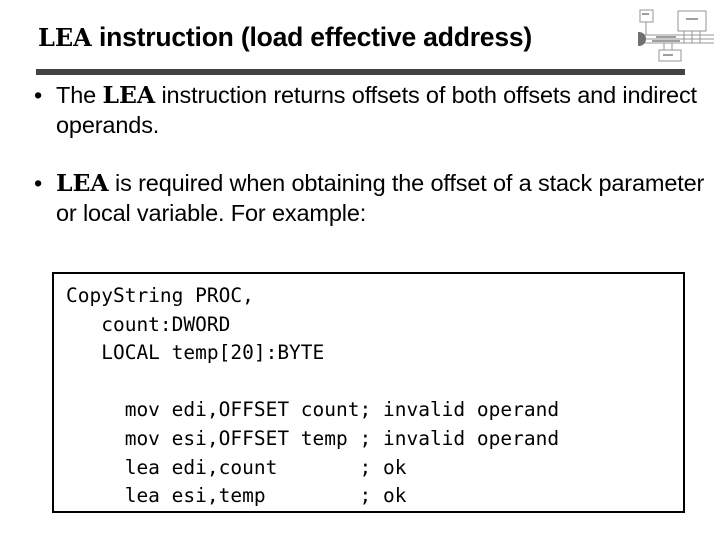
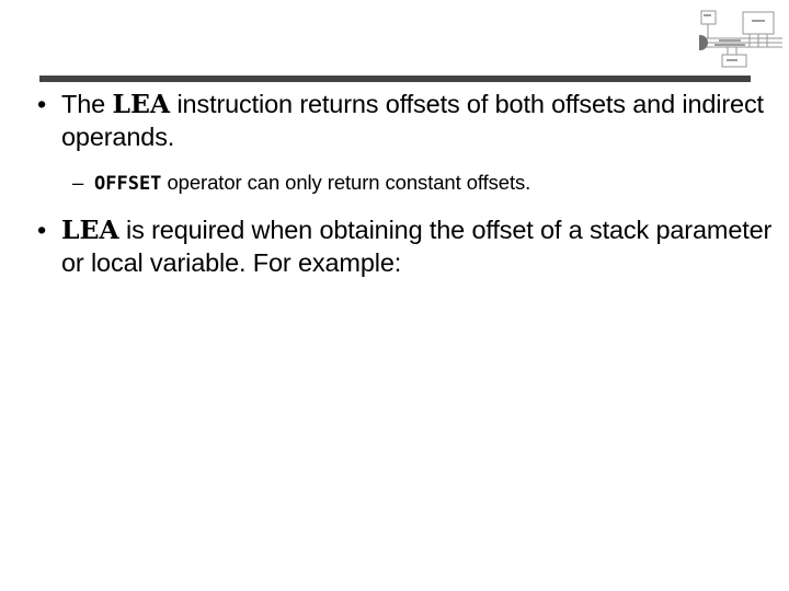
- LEA instruction (load effective address)
  •
  The LEA instruction returns offsets of both offsets and indirect operands.
+ –
+ OFFSET operator can only return constant offsets.
  •
  LEA is required when obtaining the offset of a stack parameter or local variable. For example:
- CopyString PROC,
- count:DWORD
- LOCAL temp[20]:BYTE
- mov edi,OFFSET count; invalid operand
- mov esi,OFFSET temp ; invalid operand
- lea edi,count ; ok
- lea esi,temp ; ok
